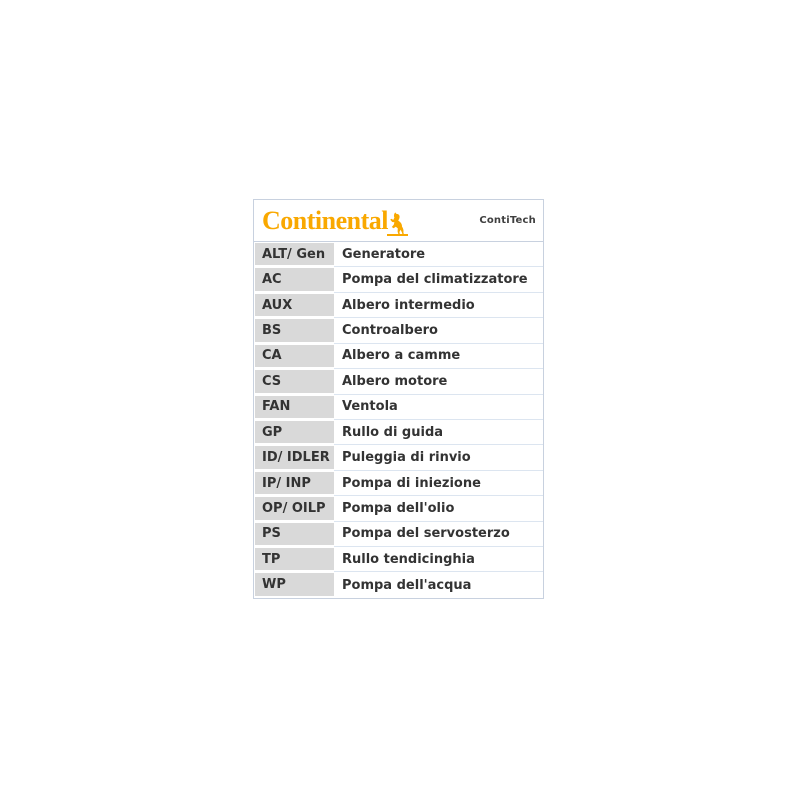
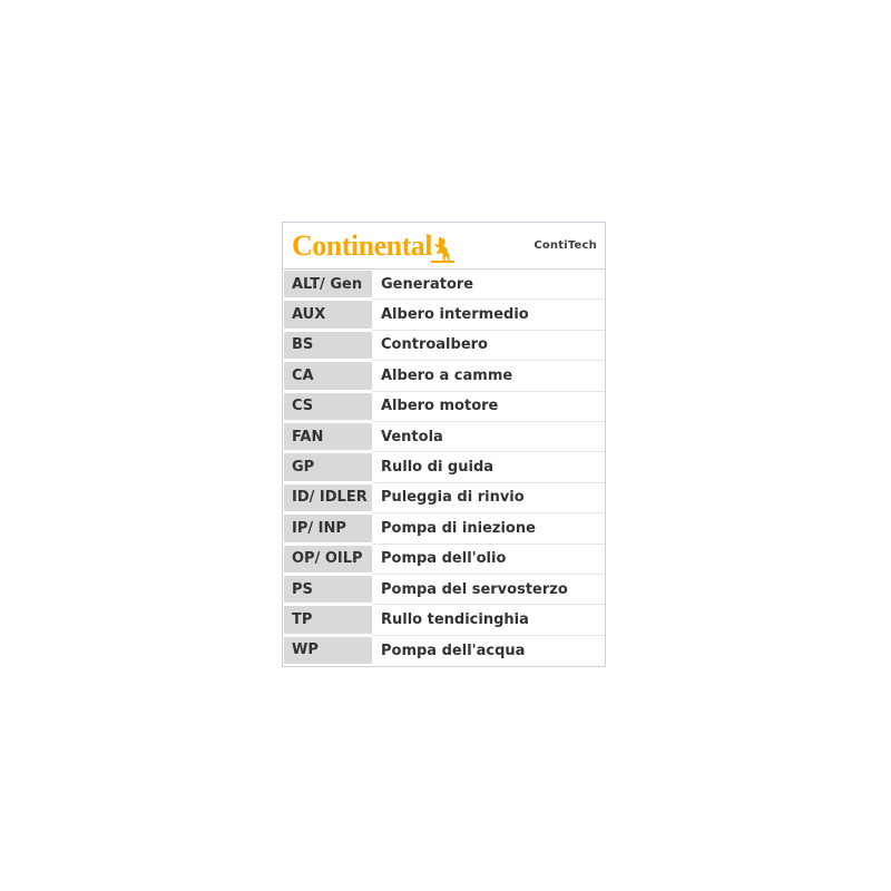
  Continental
  ContiTech
  ALT/ Gen
  Generatore
- AC
- Pompa del climatizzatore
  AUX
  Albero intermedio
  BS
  Controalbero
  CA
  Albero a camme
  CS
  Albero motore
  FAN
  Ventola
  GP
  Rullo di guida
  ID/ IDLER
  Puleggia di rinvio
  IP/ INP
  Pompa di iniezione
  OP/ OILP
  Pompa dell'olio
  PS
  Pompa del servosterzo
  TP
  Rullo tendicinghia
  WP
  Pompa dell'acqua
